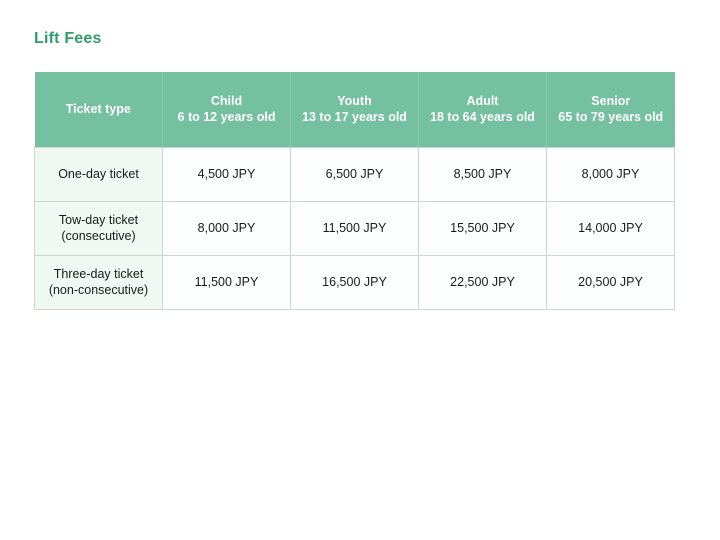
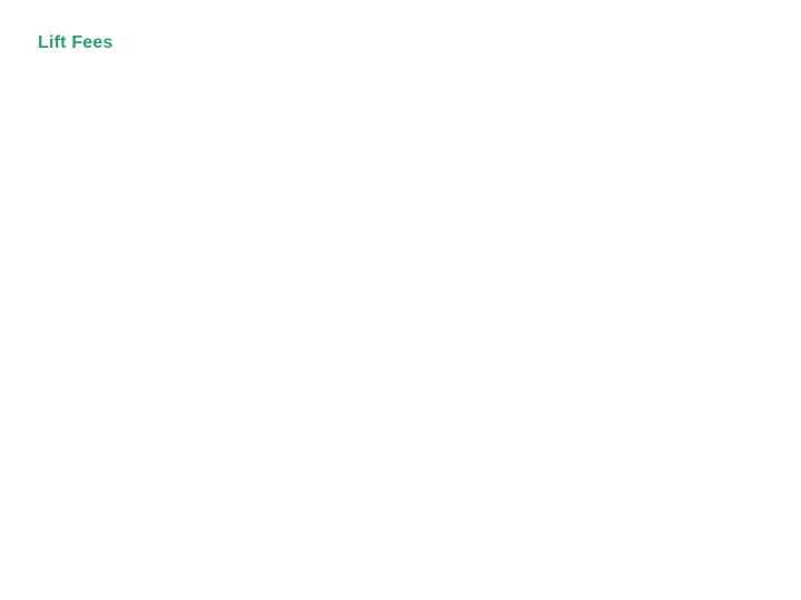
  Lift Fees
- Ticket type	Child 6 to 12 years old	Youth 13 to 17 years old	Adult 18 to 64 years old	Senior 65 to 79 years old
- One-day ticket	4,500 JPY	6,500 JPY	8,500 JPY	8,000 JPY
- Tow-day ticket (consecutive)	8,000 JPY	11,500 JPY	15,500 JPY	14,000 JPY
- Three-day ticket (non-consecutive)	11,500 JPY	16,500 JPY	22,500 JPY	20,500 JPY
